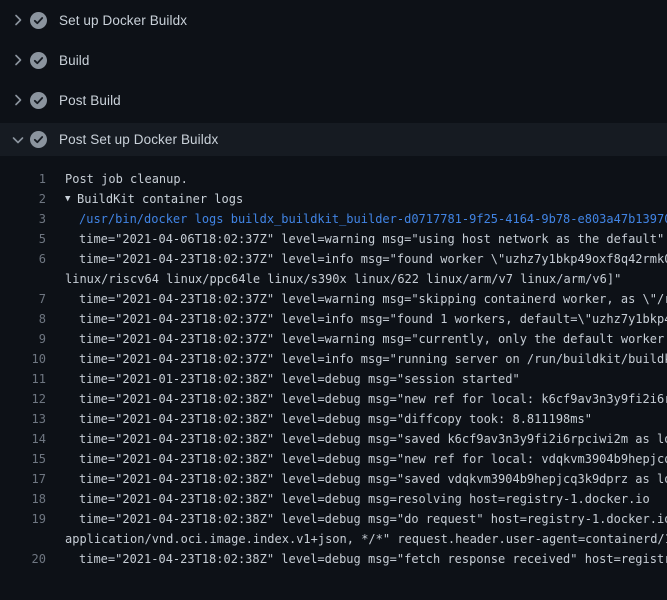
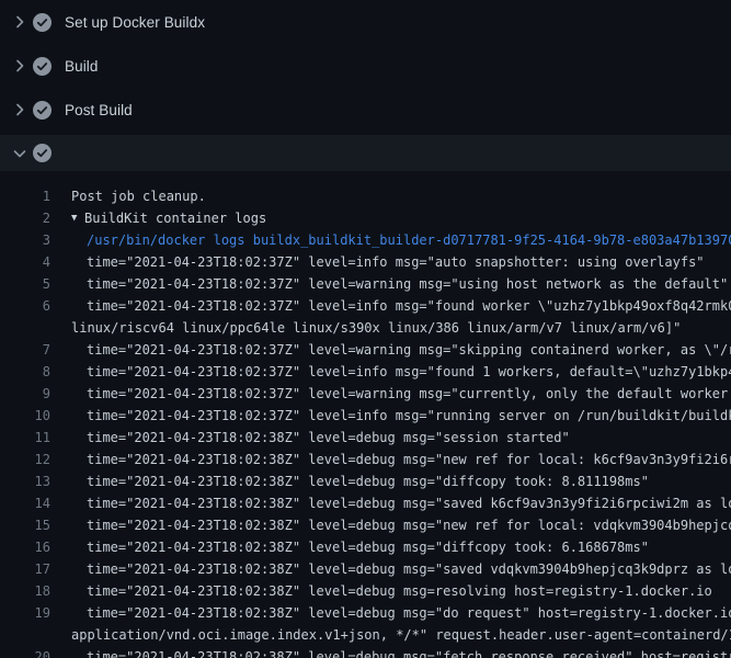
  Set up Docker Buildx
  Build
  Post Build
- Post Set up Docker Buildx
  1
  Post job cleanup.
  2
  ▼
  BuildKit container logs
  3
  /usr/bin/docker logs buildx_buildkit_builder-d0717781-9f25-4164-9b78-e803a47b1397
+ 4
+ time="2021-04-23T18:02:37Z" level=info msg="auto snapshotter: using overlayfs"
  5
- time="2021-04-06T18:02:37Z" level=warning msg="using host network as the default"
+ time="2021-04-23T18:02:37Z" level=warning msg="using host network as the default"
  6
  time="2021-04-23T18:02:37Z" level=info msg="found worker \"uzhz7y1bkp49oxf8q42rmk
- linux/riscv64 linux/ppc64le linux/s390x linux/622 linux/arm/v7 linux/arm/v6]"
+ linux/riscv64 linux/ppc64le linux/s390x linux/386 linux/arm/v7 linux/arm/v6]"
  7
  time="2021-04-23T18:02:37Z" level=warning msg="skipping containerd worker, as \"/
  8
  time="2021-04-23T18:02:37Z" level=info msg="found 1 workers, default=\"uzhz7y1bkp
  9
  time="2021-04-23T18:02:37Z" level=warning msg="currently, only the default worker
  10
  time="2021-04-23T18:02:37Z" level=info msg="running server on /run/buildkit/build
  11
- time="2021-01-23T18:02:38Z" level=debug msg="session started"
+ time="2021-04-23T18:02:38Z" level=debug msg="session started"
  12
  time="2021-04-23T18:02:38Z" level=debug msg="new ref for local: k6cf9av3n3y9fi2i6
  13
  time="2021-04-23T18:02:38Z" level=debug msg="diffcopy took: 8.811198ms"
  14
  time="2021-04-23T18:02:38Z" level=debug msg="saved k6cf9av3n3y9fi2i6rpciwi2m as l
  15
  time="2021-04-23T18:02:38Z" level=debug msg="new ref for local: vdqkvm3904b9hepjc
+ 16
+ time="2021-04-23T18:02:38Z" level=debug msg="diffcopy took: 6.168678ms"
  17
  time="2021-04-23T18:02:38Z" level=debug msg="saved vdqkvm3904b9hepjcq3k9dprz as l
  18
  time="2021-04-23T18:02:38Z" level=debug msg=resolving host=registry-1.docker.io
  19
  time="2021-04-23T18:02:38Z" level=debug msg="do request" host=registry-1.docker.i
  application/vnd.oci.image.index.v1+json, */*" request.header.user-agent=containerd/
  20
  time="2021-04-23T18:02:38Z" level=debug msg="fetch response received" host=regist
